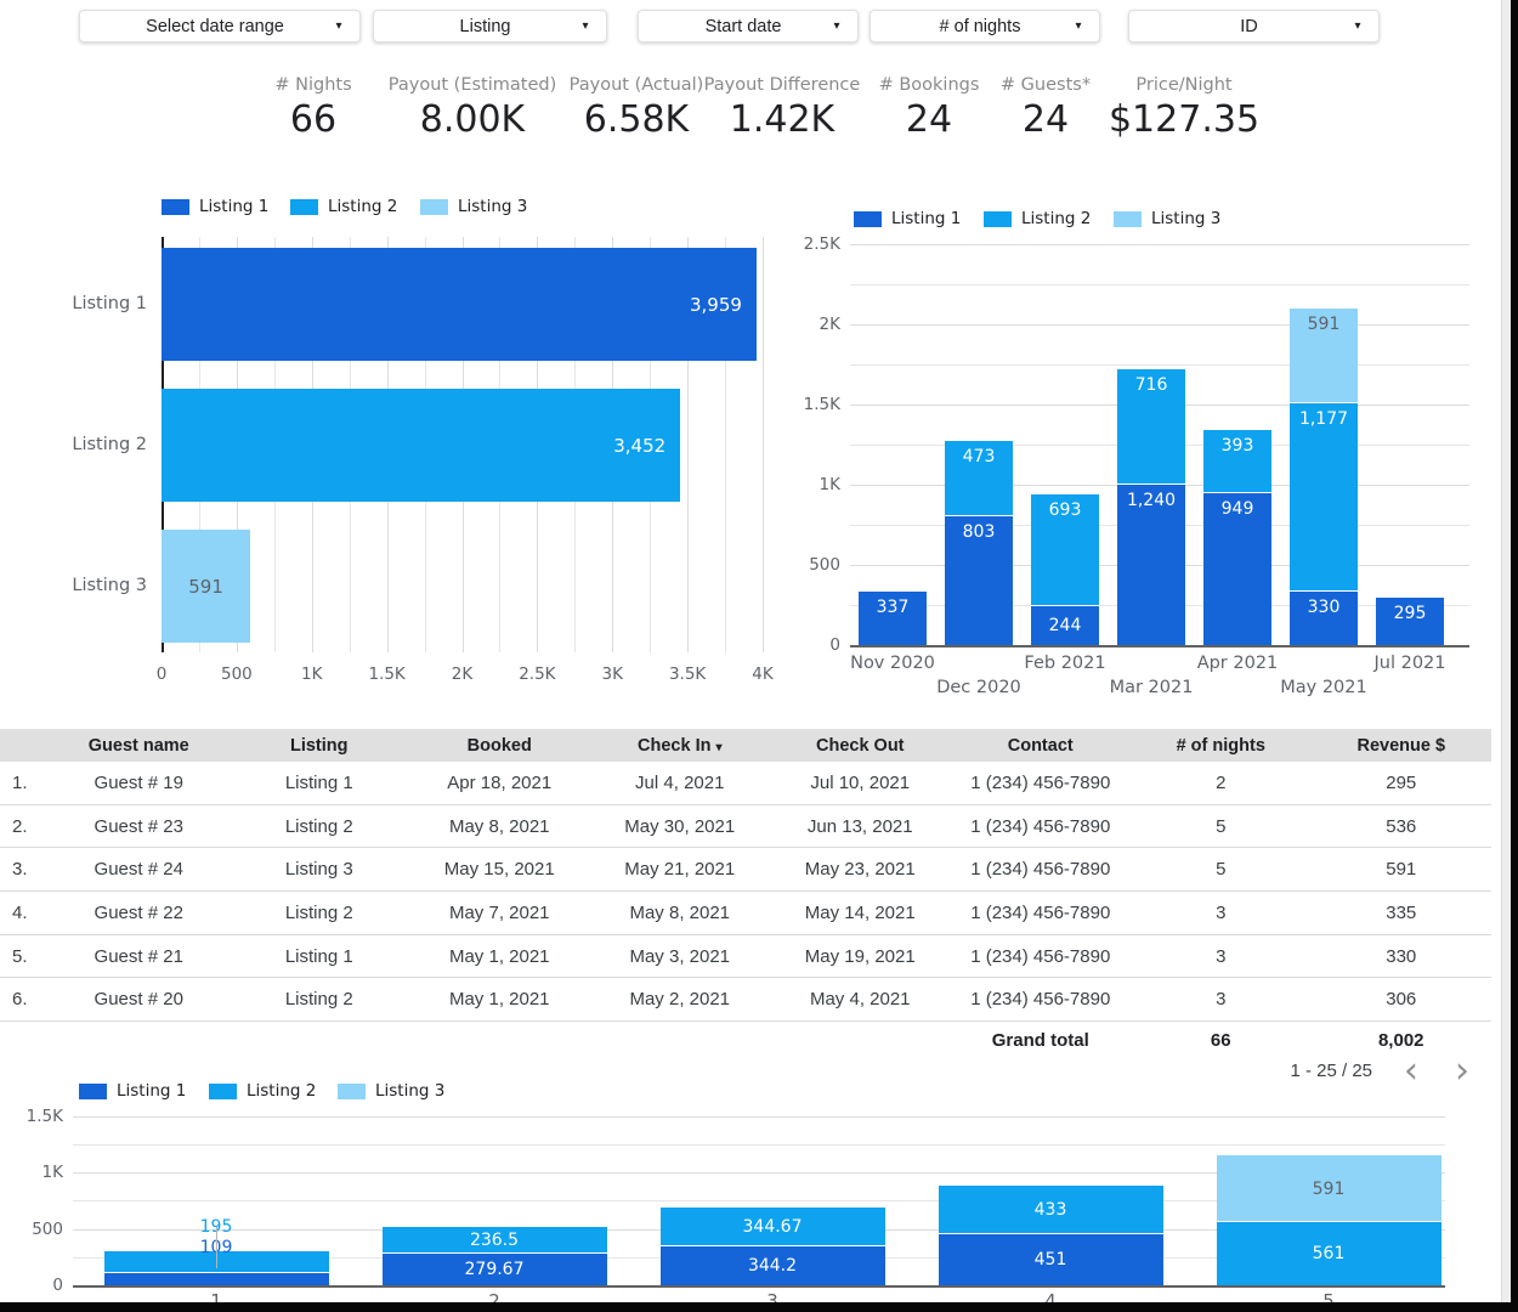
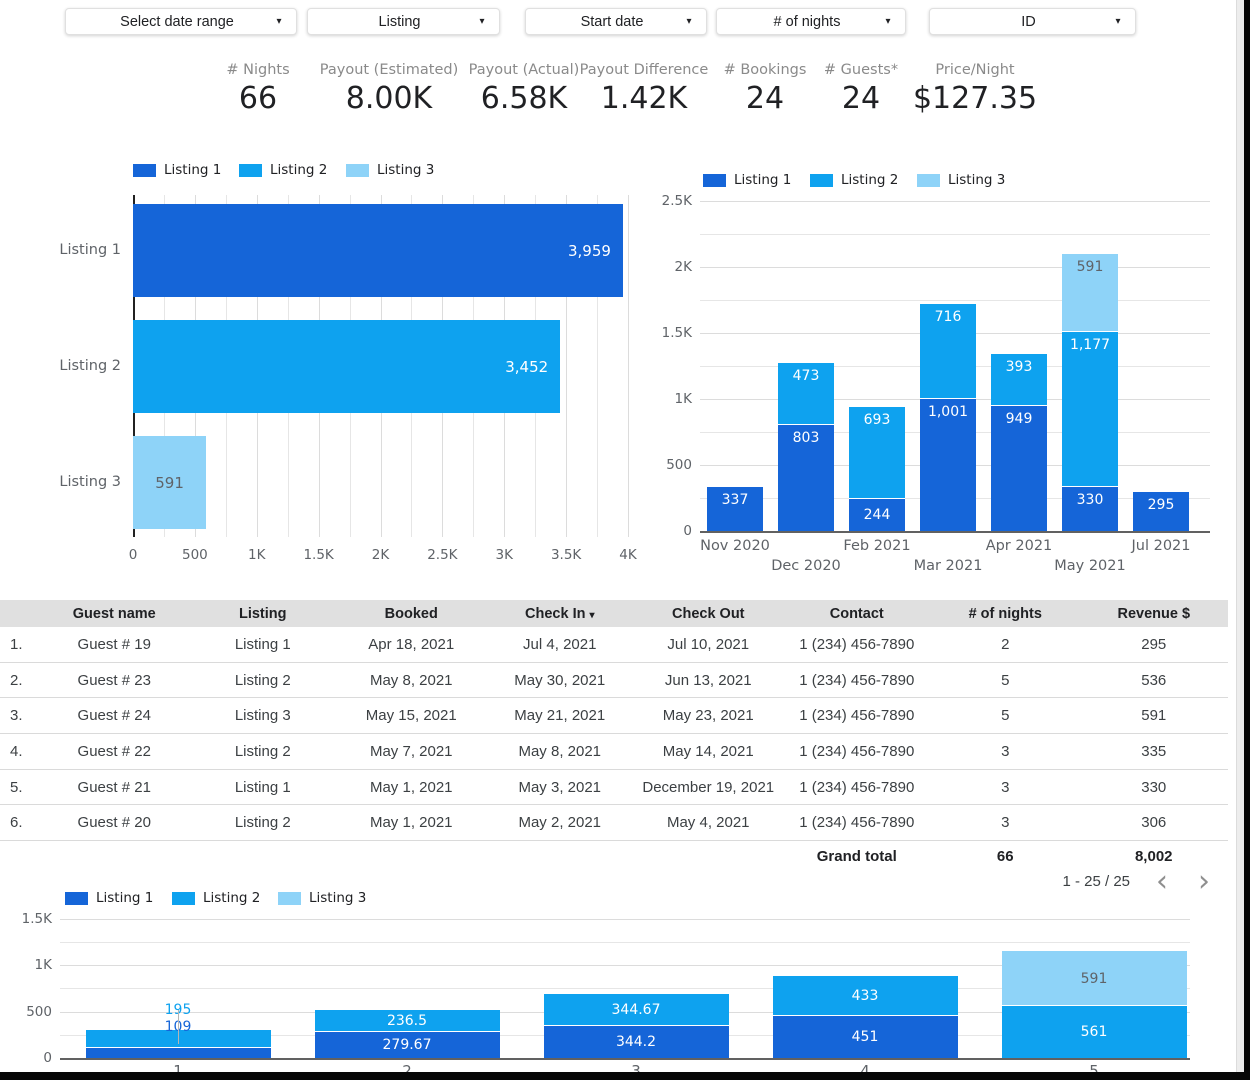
  Select date range
  ▾
  Listing
  ▾
  Start date
  ▾
  # of nights
  ▾
  ID
  ▾
  # Nights
  66
  Payout (Estimated)
  8.00K
  Payout (Actual)
  6.58K
  Payout Difference
  1.42K
  # Bookings
  24
  # Guests*
  24
  Price/Night
  $127.35
  Listing 1
  Listing 2
  Listing 3
  0
  500
  1K
  1.5K
  2K
  2.5K
  3K
  3.5K
  4K
  Listing 1
  3,959
  Listing 2
  3,452
  Listing 3
  591
  Listing 1
  Listing 2
  Listing 3
  0
  500
  1K
  1.5K
  2K
  2.5K
  337
  Nov 2020
  803
  473
  Dec 2020
  244
  693
  Feb 2021
- 1,240
+ 1,001
  716
  Mar 2021
  949
  393
  Apr 2021
  330
  1,177
  591
  May 2021
  295
  Jul 2021
  Guest name
  Listing
  Booked
  Check In ▾
  Check Out
  Contact
  # of nights
  Revenue $
  1.
  Guest # 19
  Listing 1
  Apr 18, 2021
  Jul 4, 2021
  Jul 10, 2021
  1 (234) 456-7890
  2
  295
  2.
  Guest # 23
  Listing 2
  May 8, 2021
  May 30, 2021
  Jun 13, 2021
  1 (234) 456-7890
  5
  536
  3.
  Guest # 24
  Listing 3
  May 15, 2021
  May 21, 2021
  May 23, 2021
  1 (234) 456-7890
  5
  591
  4.
  Guest # 22
  Listing 2
  May 7, 2021
  May 8, 2021
  May 14, 2021
  1 (234) 456-7890
  3
  335
  5.
  Guest # 21
  Listing 1
  May 1, 2021
  May 3, 2021
- May 19, 2021
+ December 19, 2021
  1 (234) 456-7890
  3
  330
  6.
  Guest # 20
  Listing 2
  May 1, 2021
  May 2, 2021
  May 4, 2021
  1 (234) 456-7890
  3
  306
  Grand total
  66
  8,002
  1 - 25 / 25
  ‹
  ›
  Listing 1
  Listing 2
  Listing 3
  0
  500
  1K
  1.5K
  1
  279.67
  236.5
  2
  344.2
  344.67
  3
  451
  433
  4
  561
  591
  5
